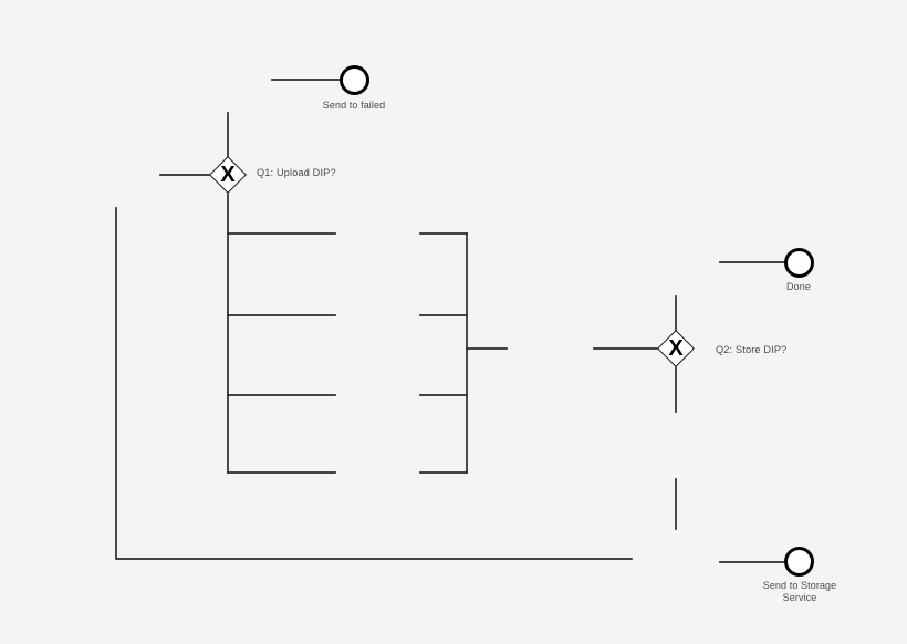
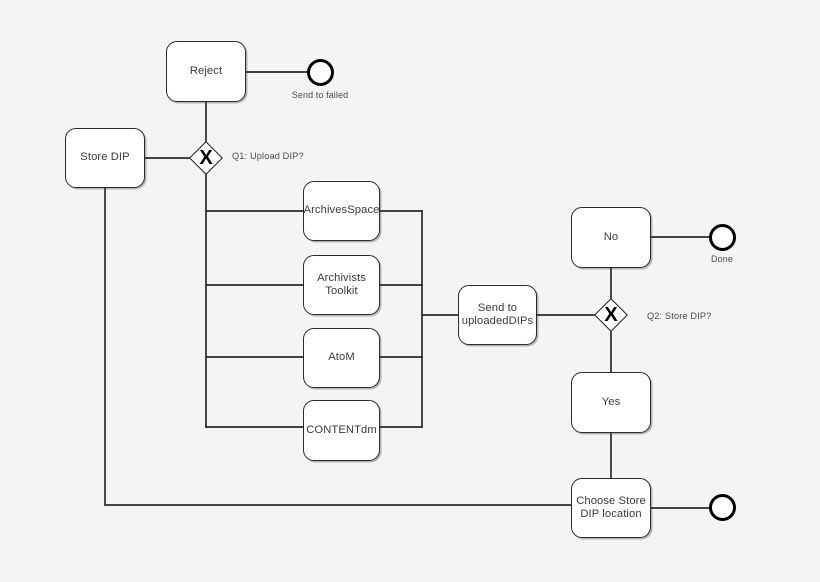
+ Reject
+ Store DIP
+ ArchivesSpace
+ Archivists
+ Toolkit
+ AtoM
+ CONTENTdm
+ Send to
+ uploadedDIPs
+ No
+ Yes
+ Choose Store
+ DIP location
  X
  Q1: Upload DIP?
  X
  Q2: Store DIP?
  Send to failed
  Done
- Send to Storage
- Service
